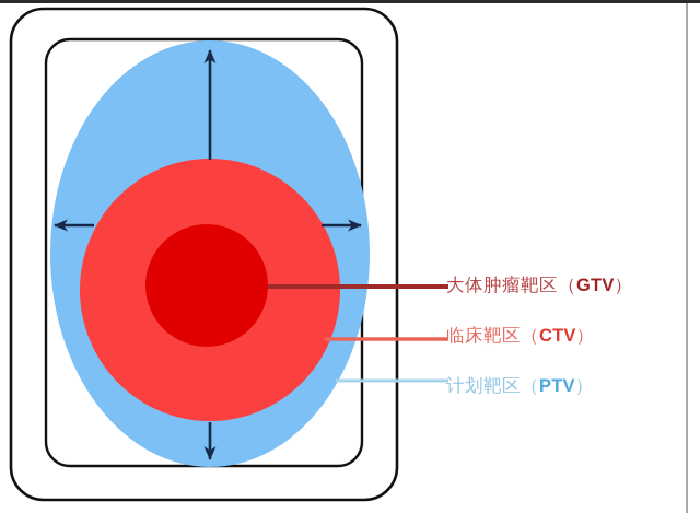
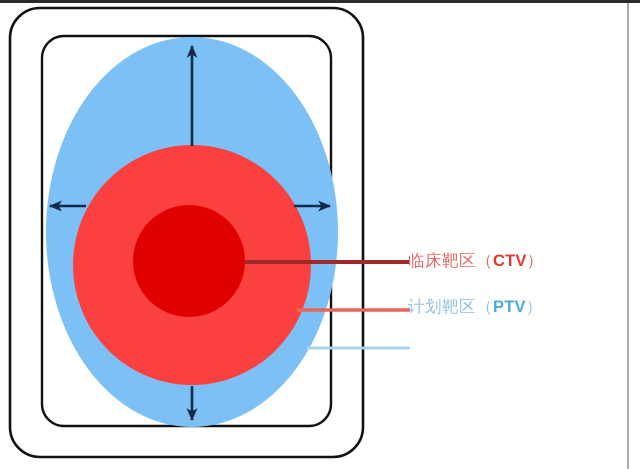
- 大体肿瘤靶区（GTV）
  临床靶区（CTV）
  计划靶区（PTV）
